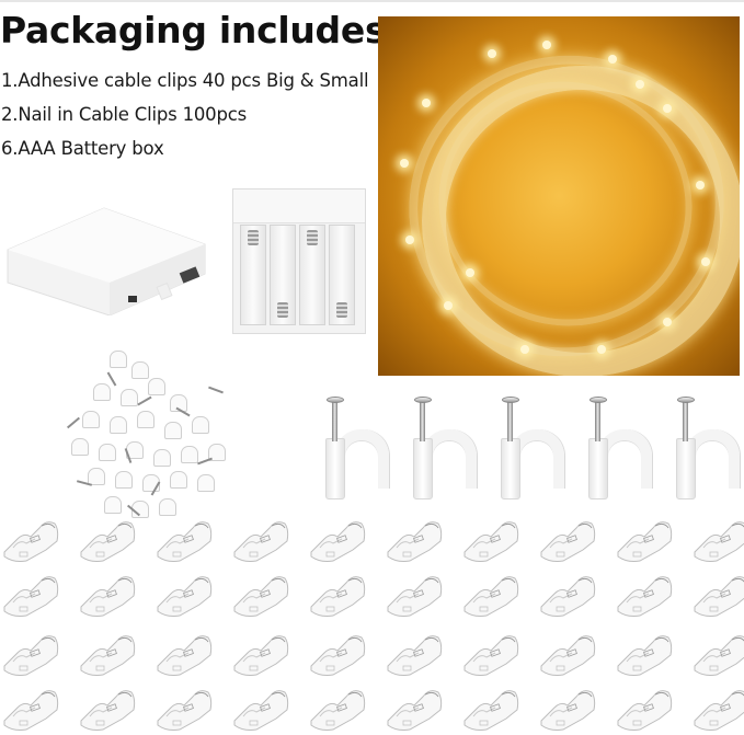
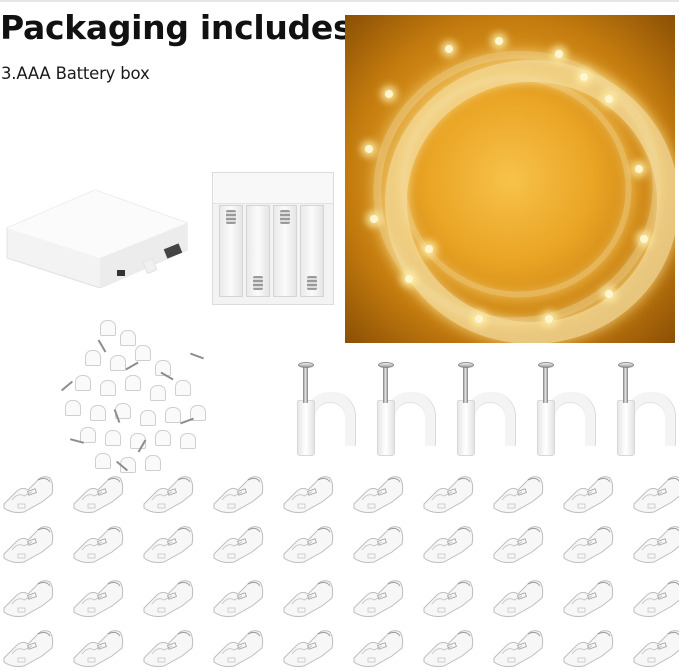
  Packaging includes
- 1.Adhesive cable clips 40 pcs Big & Small
- 2.Nail in Cable Clips 100pcs
- 6.AAA Battery box
+ 3.AAA Battery box
